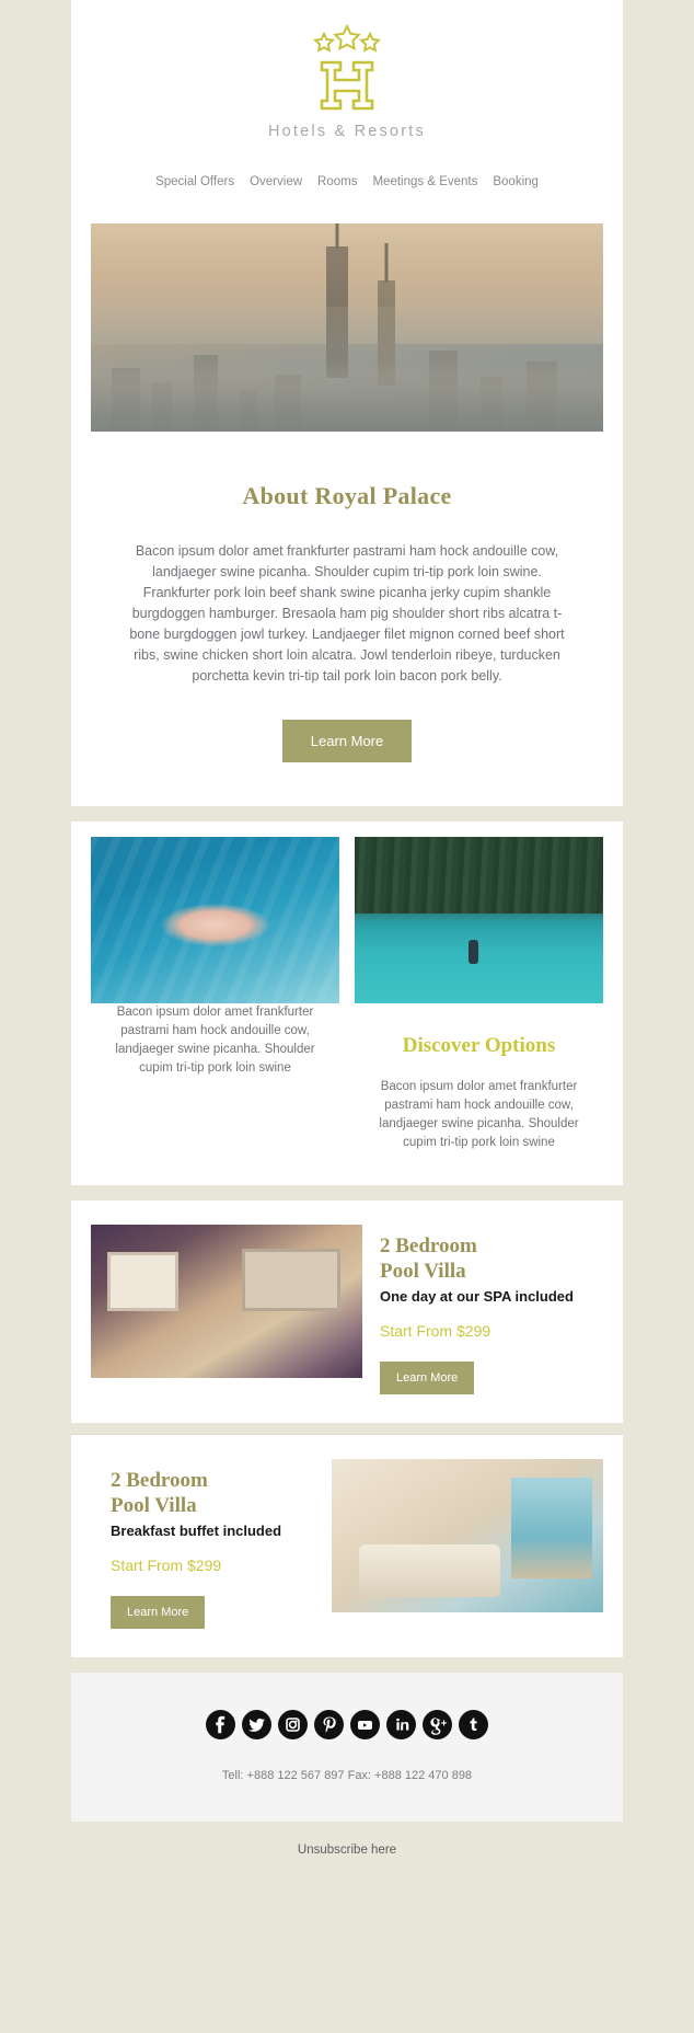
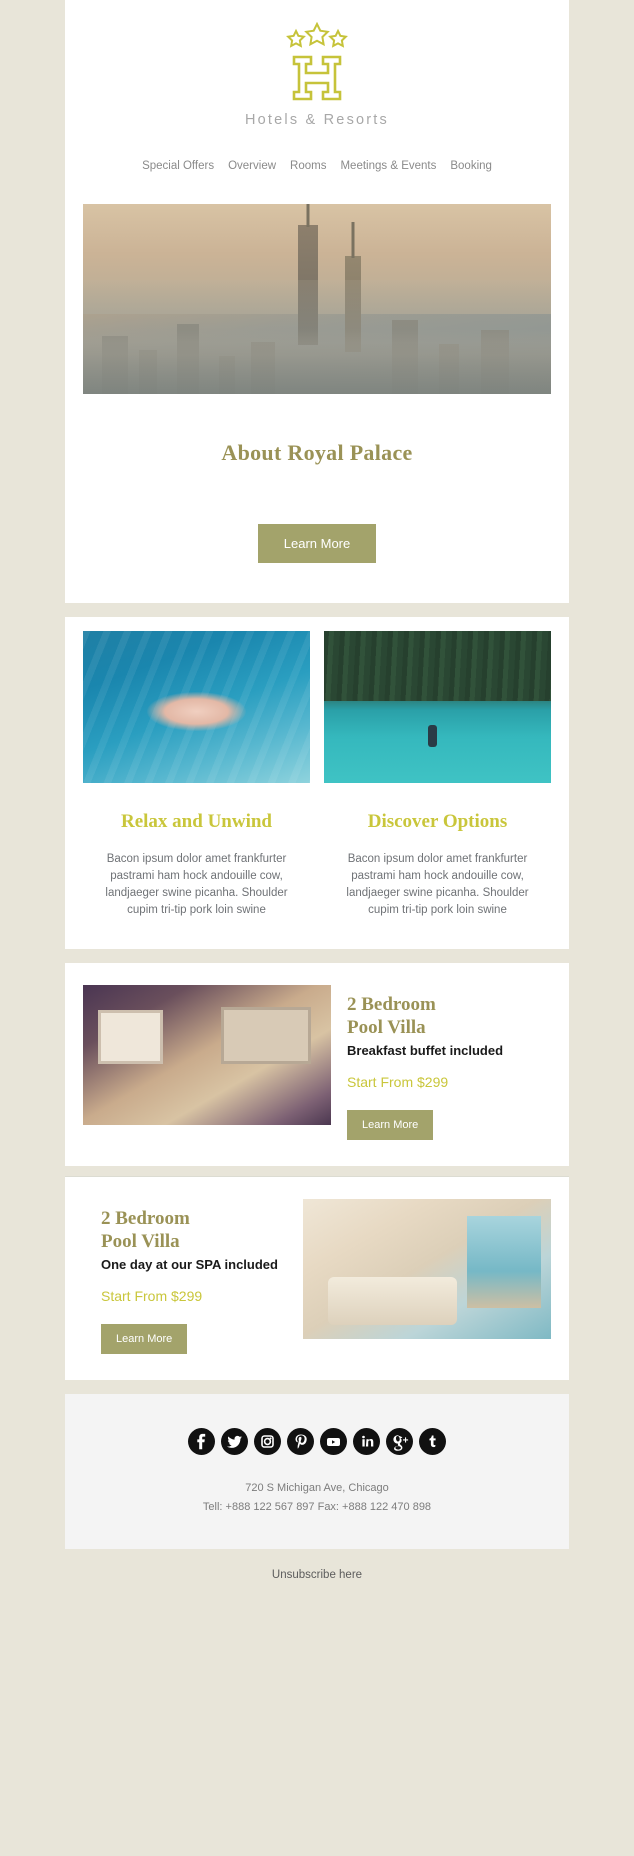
  Hotels & Resorts
  Special Offers Overview Rooms Meetings & Events Booking
  About Royal Palace
- Bacon ipsum dolor amet frankfurter pastrami ham hock andouille cow, landjaeger swine picanha. Shoulder cupim tri-tip pork loin swine. Frankfurter pork loin beef shank swine picanha jerky cupim shankle burgdoggen hamburger. Bresaola ham pig shoulder short ribs alcatra t-bone burgdoggen jowl turkey. Landjaeger filet mignon corned beef short ribs, swine chicken short loin alcatra. Jowl tenderloin ribeye, turducken porchetta kevin tri-tip tail pork loin bacon pork belly.
  Learn More
+ Relax and Unwind
  Bacon ipsum dolor amet frankfurter pastrami ham hock andouille cow, landjaeger swine picanha. Shoulder cupim tri-tip pork loin swine
  Discover Options
  Bacon ipsum dolor amet frankfurter pastrami ham hock andouille cow, landjaeger swine picanha. Shoulder cupim tri-tip pork loin swine
  2 Bedroom
  Pool Villa
- One day at our SPA included
+ Breakfast buffet included
  Start From $299
  Learn More
  2 Bedroom
  Pool Villa
- Breakfast buffet included
+ One day at our SPA included
  Start From $299
  Learn More
+ 720 S Michigan Ave, Chicago
  Tell: +888 122 567 897 Fax: +888 122 470 898
  Unsubscribe here
